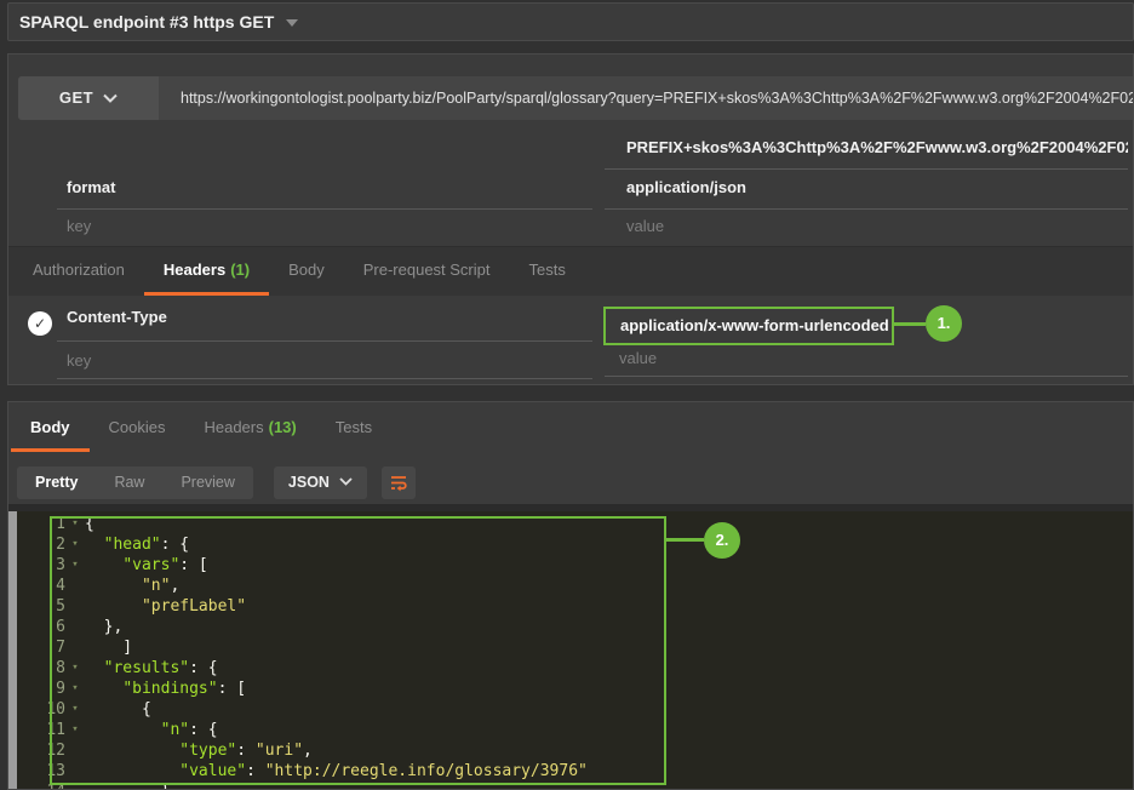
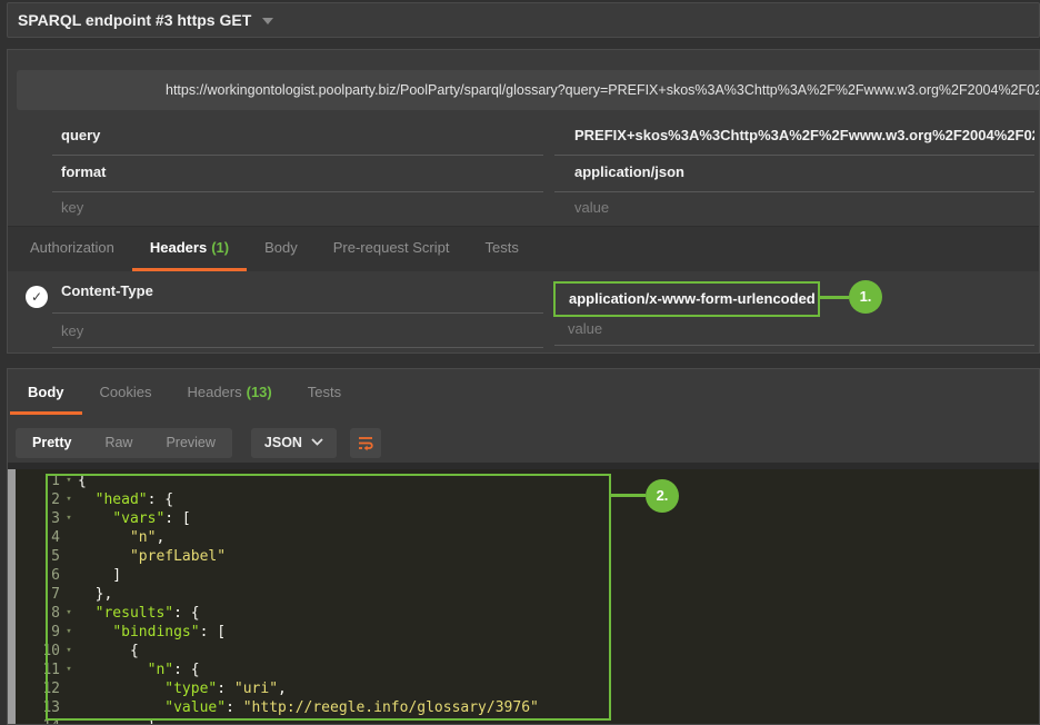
  SPARQL endpoint #3 https GET
- GET
  https://workingontologist.poolparty.biz/PoolParty/sparql/glossary?query=PREFIX+skos%3A%3Chttp%3A%2F%2Fwww.w3.org%2F2004%2F02
+ query
  PREFIX+skos%3A%3Chttp%3A%2F%2Fwww.w3.org%2F2004%2F0
  format
  application/json
  key
  value
  Authorization
  Headers (1)
  Body
  Pre-request Script
  Tests
  ✓
  Content-Type
  application/x-www-form-urlencoded
  1.
  key
  value
  Body
  Cookies
  Headers (13)
  Tests
  Pretty
  Raw
  Preview
  JSON
  1
  ▾
  {
  2
  ▾
  "head": {
  3
  ▾
  "vars": [
  4
  "n",
  5
  "prefLabel"
  6
- },
+ ]
  7
- ]
+ },
  8
  ▾
  "results": {
  9
  ▾
  "bindings": [
  10
  ▾
  {
  11
  ▾
  "n": {
  12
  "type": "uri",
  13
  "value": "http://reegle.info/glossary/3976"
  2.
